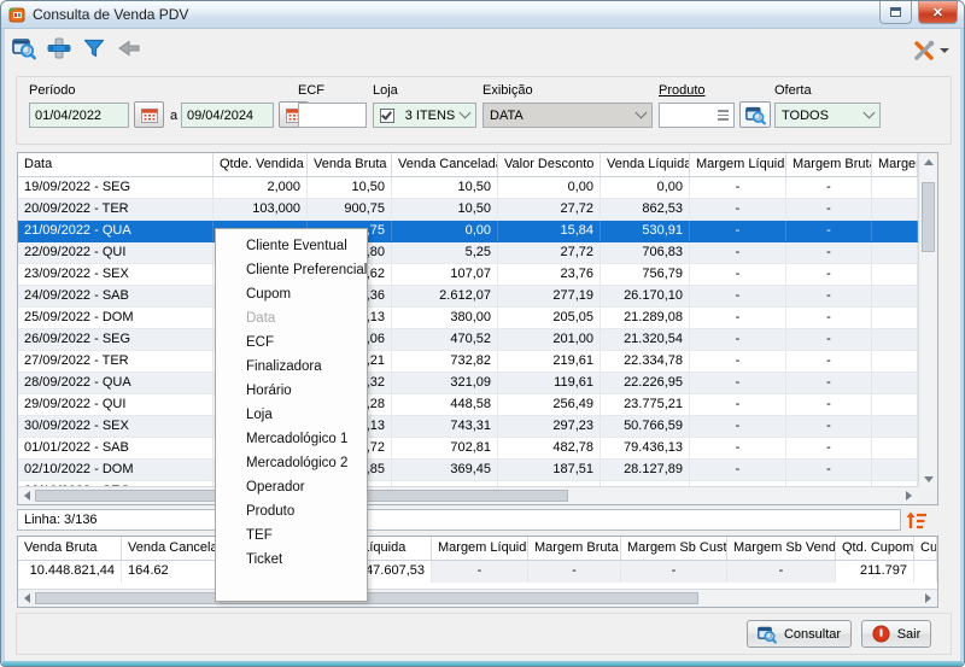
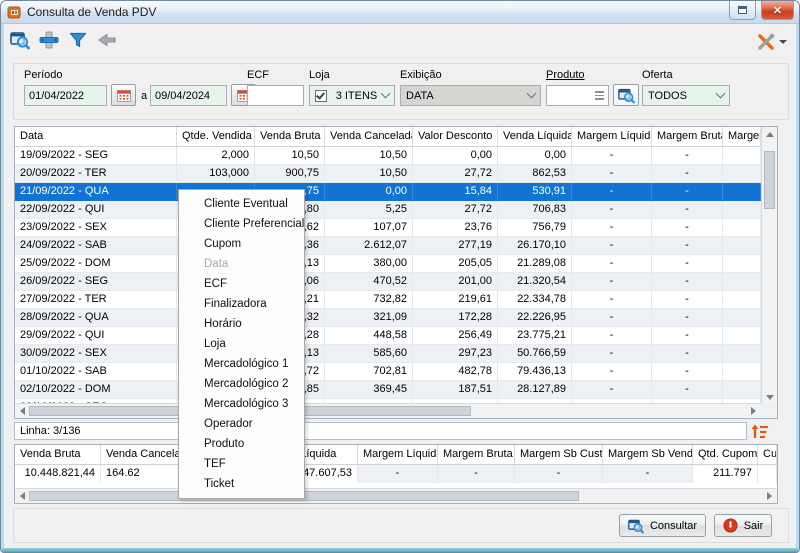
  Consulta de Venda PDV
  ✕
  Período
  01/04/2022
  a
  09/04/2024
  ECF
  Loja
  3 ITENS
  Exibição
  DATA
  Produto
  Oferta
  TODOS
  Data
  Qtde. Vendida
  Venda Bruta
  Venda Cancelad
  Valor Desconto
  Venda Líquida
  Margem Líquid
  Margem Brut
  19/09/2022 - SEG
  2,000
  10,50
  10,50
  0,00
  0,00
  -
  -
  20/09/2022 - TER
  103,000
  900,75
  10,50
  27,72
  862,53
  -
  -
  21/09/2022 - QUA
  ,75
  0,00
  15,84
  530,91
  -
  -
  22/09/2022 - QUI
  ,80
  5,25
  27,72
  706,83
  -
  -
  23/09/2022 - SEX
  ,62
  107,07
  23,76
  756,79
  -
  -
  24/09/2022 - SAB
  ,36
  2.612,07
  277,19
  26.170,10
  -
  -
  25/09/2022 - DOM
  ,13
  380,00
  205,05
  21.289,08
  -
  -
  26/09/2022 - SEG
  ,06
  470,52
  201,00
  21.320,54
  -
  -
  27/09/2022 - TER
  ,21
  732,82
  219,61
  22.334,78
  -
  -
  28/09/2022 - QUA
  ,32
  321,09
- 119,61
+ 172,28
  22.226,95
  -
  -
  29/09/2022 - QUI
  ,28
  448,58
  256,49
  23.775,21
  -
  -
  30/09/2022 - SEX
  ,13
- 743,31
+ 585,60
  297,23
  50.766,59
  -
  -
- 01/01/2022 - SAB
+ 01/10/2022 - SAB
  ,72
  702,81
  482,78
  79.436,13
  -
  -
  02/10/2022 - DOM
  ,85
  369,45
  187,51
  28.127,89
  -
  -
  Linha: 3/136
  Venda Bruta
  Venda Cancel
  Margem Líquid
  Margem Bruta
  Margem Sb Cust
  Margem Sb Vend
  Qtd. Cupom
  Cu
  10.448.821,44
  164.62
  47.607,53
  -
  -
  -
  -
  211.797
  Consultar
  Sair
  Cliente Eventual
  Cliente Preferencial
  Cupom
  Data
  ECF
  Finalizadora
  Horário
  Loja
  Mercadológico 1
  Mercadológico 2
+ Mercadológico 3
  Operador
  Produto
  TEF
  Ticket
